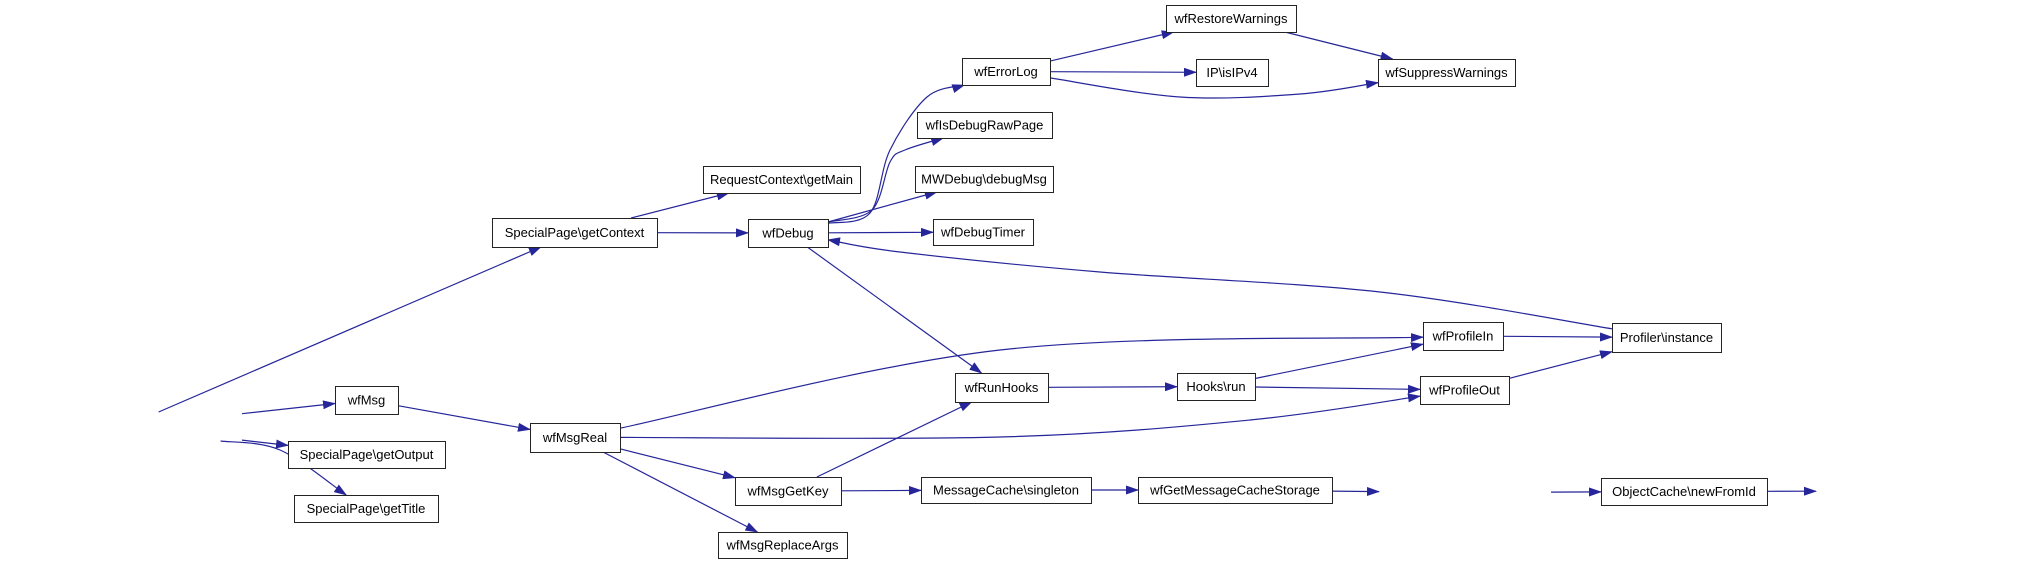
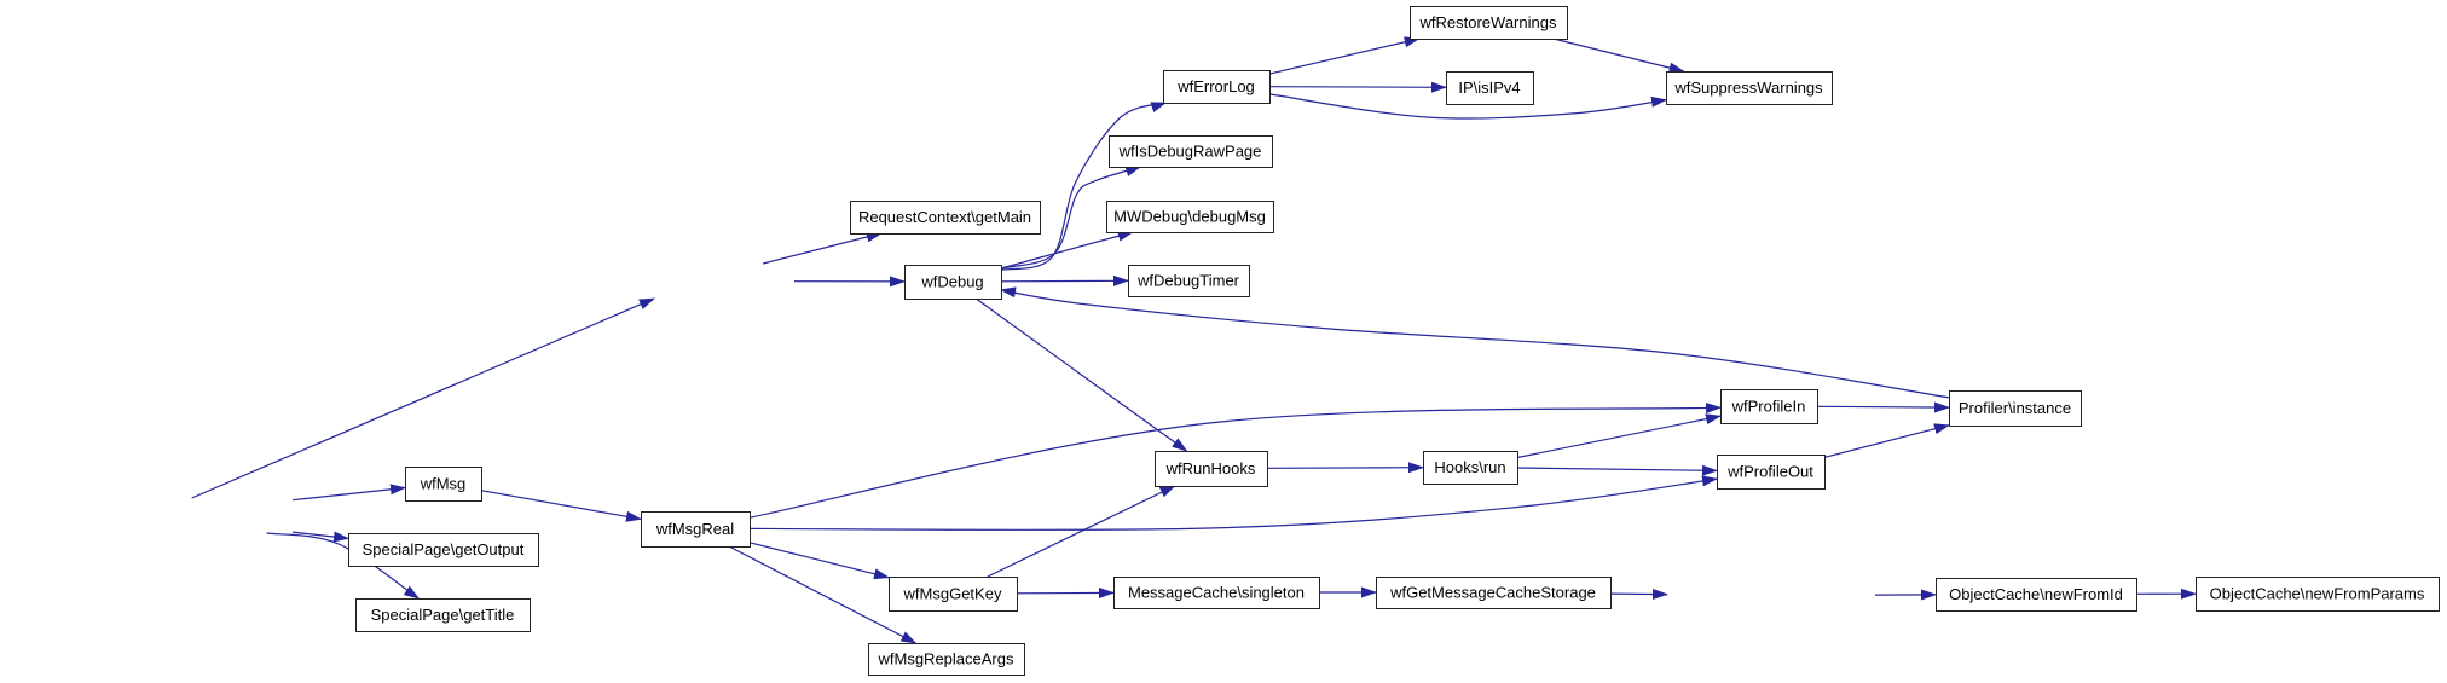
  wfMsg
  SpecialPage\getOutput
  SpecialPage\getTitle
  wfMsgReal
- SpecialPage\getContext
  RequestContext\getMain
  wfDebug
  wfIsDebugRawPage
  MWDebug\debugMsg
  wfDebugTimer
  wfErrorLog
  wfRestoreWarnings
  IP\isIPv4
  wfSuppressWarnings
  wfRunHooks
  Hooks\run
  wfProfileIn
  wfProfileOut
  Profiler\instance
  wfMsgGetKey
  MessageCache\singleton
  wfGetMessageCacheStorage
  ObjectCache\newFromId
+ ObjectCache\newFromParams
  wfMsgReplaceArgs
